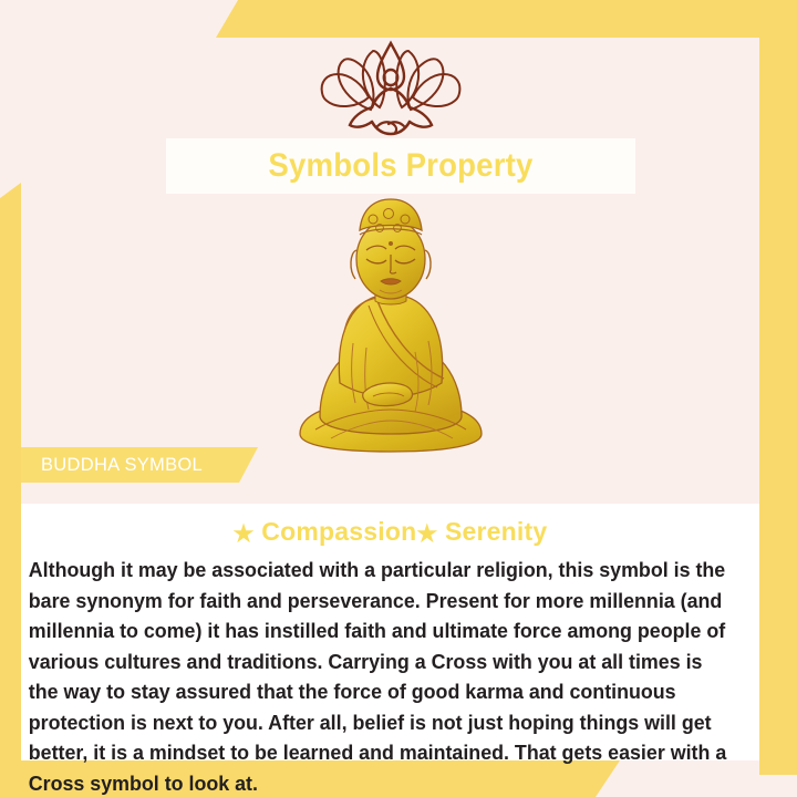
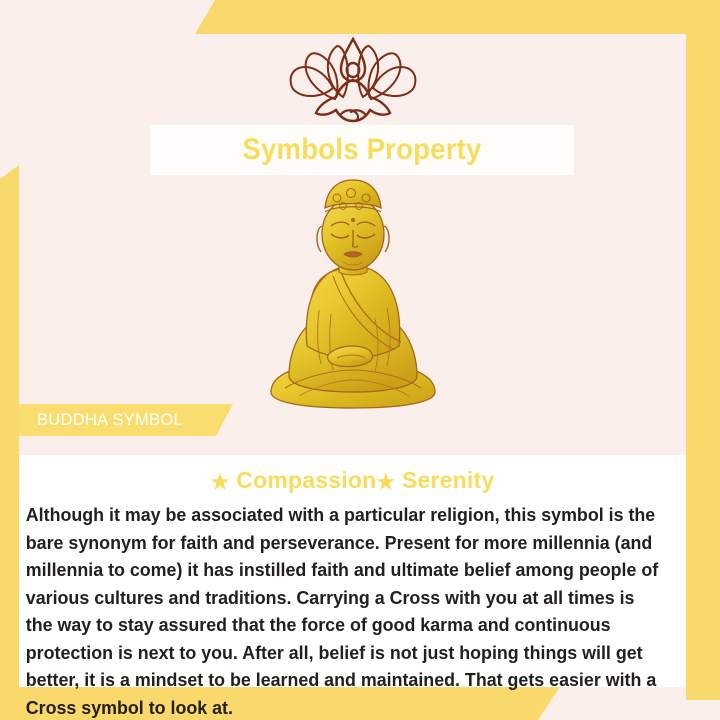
  Symbols Property
  BUDDHA SYMBOL
  ★ Compassion★ Serenity
- Although it may be associated with a particular religion, this symbol is the bare synonym for faith and perseverance. Present for more millennia (and millennia to come) it has instilled faith and ultimate force among people of various cultures and traditions. Carrying a Cross with you at all times is the way to stay assured that the force of good karma and continuous protection is next to you. After all, belief is not just hoping things will get better, it is a mindset to be learned and maintained. That gets easier with a Cross symbol to look at.
+ Although it may be associated with a particular religion, this symbol is the bare synonym for faith and perseverance. Present for more millennia (and millennia to come) it has instilled faith and ultimate belief among people of various cultures and traditions. Carrying a Cross with you at all times is the way to stay assured that the force of good karma and continuous protection is next to you. After all, belief is not just hoping things will get better, it is a mindset to be learned and maintained. That gets easier with a Cross symbol to look at.
